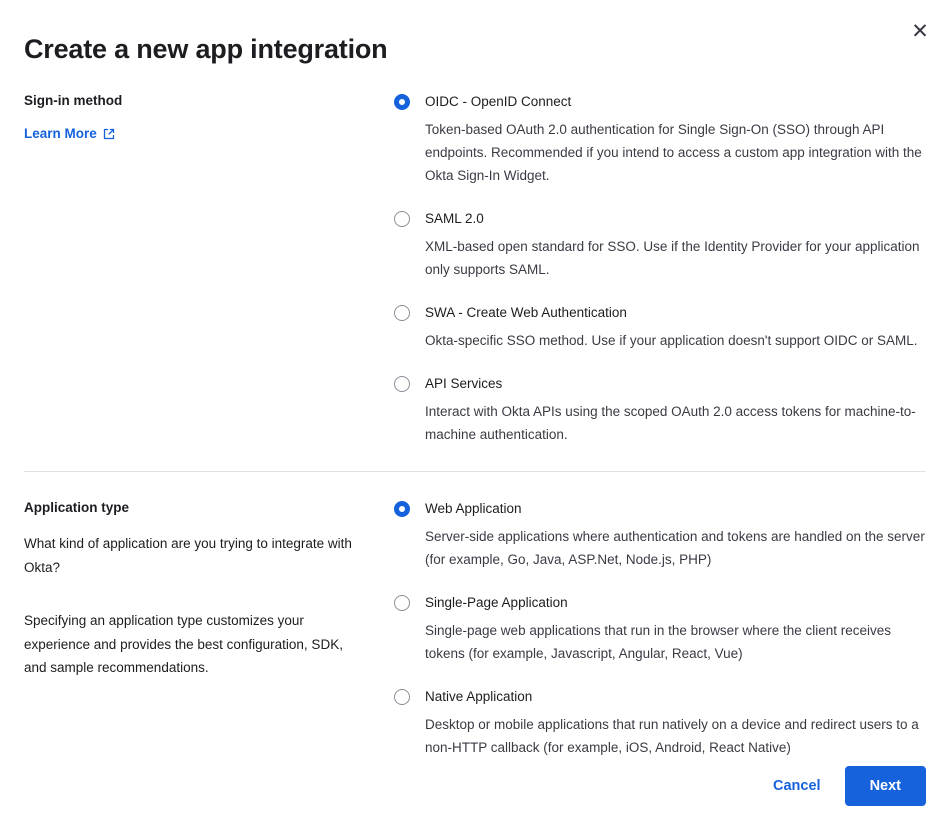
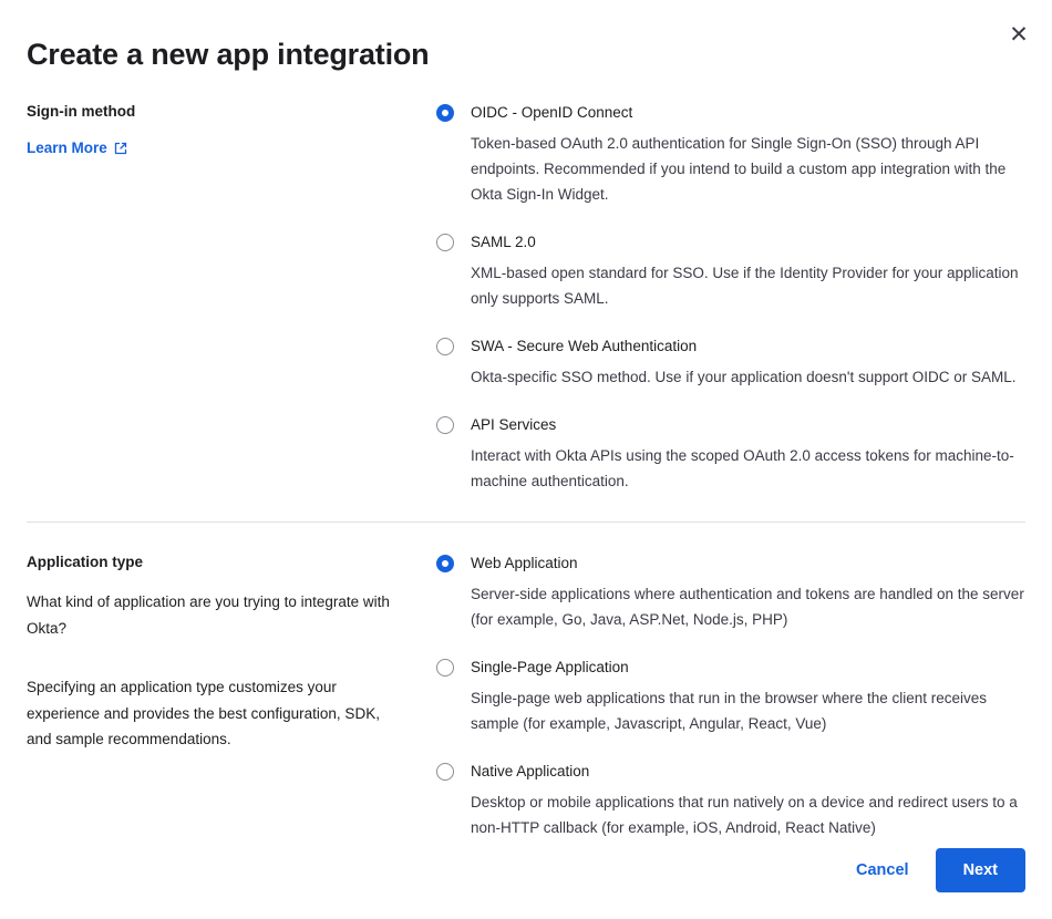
  ✕
  Create a new app integration
  Sign-in method
  Learn More
  OIDC - OpenID Connect
- Token-based OAuth 2.0 authentication for Single Sign-On (SSO) through API endpoints. Recommended if you intend to access a custom app integration with the Okta Sign-In Widget.
+ Token-based OAuth 2.0 authentication for Single Sign-On (SSO) through API endpoints. Recommended if you intend to build a custom app integration with the Okta Sign-In Widget.
  SAML 2.0
  XML-based open standard for SSO. Use if the Identity Provider for your application only supports SAML.
- SWA - Create Web Authentication
+ SWA - Secure Web Authentication
  Okta-specific SSO method. Use if your application doesn't support OIDC or SAML.
  API Services
  Interact with Okta APIs using the scoped OAuth 2.0 access tokens for machine-to-machine authentication.
  Application type
  What kind of application are you trying to integrate with Okta?
  Specifying an application type customizes your experience and provides the best configuration, SDK, and sample recommendations.
  Web Application
  Server-side applications where authentication and tokens are handled on the server (for example, Go, Java, ASP.Net, Node.js, PHP)
  Single-Page Application
- Single-page web applications that run in the browser where the client receives tokens (for example, Javascript, Angular, React, Vue)
+ Single-page web applications that run in the browser where the client receives sample (for example, Javascript, Angular, React, Vue)
  Native Application
  Desktop or mobile applications that run natively on a device and redirect users to a non-HTTP callback (for example, iOS, Android, React Native)
  Cancel
  Next
